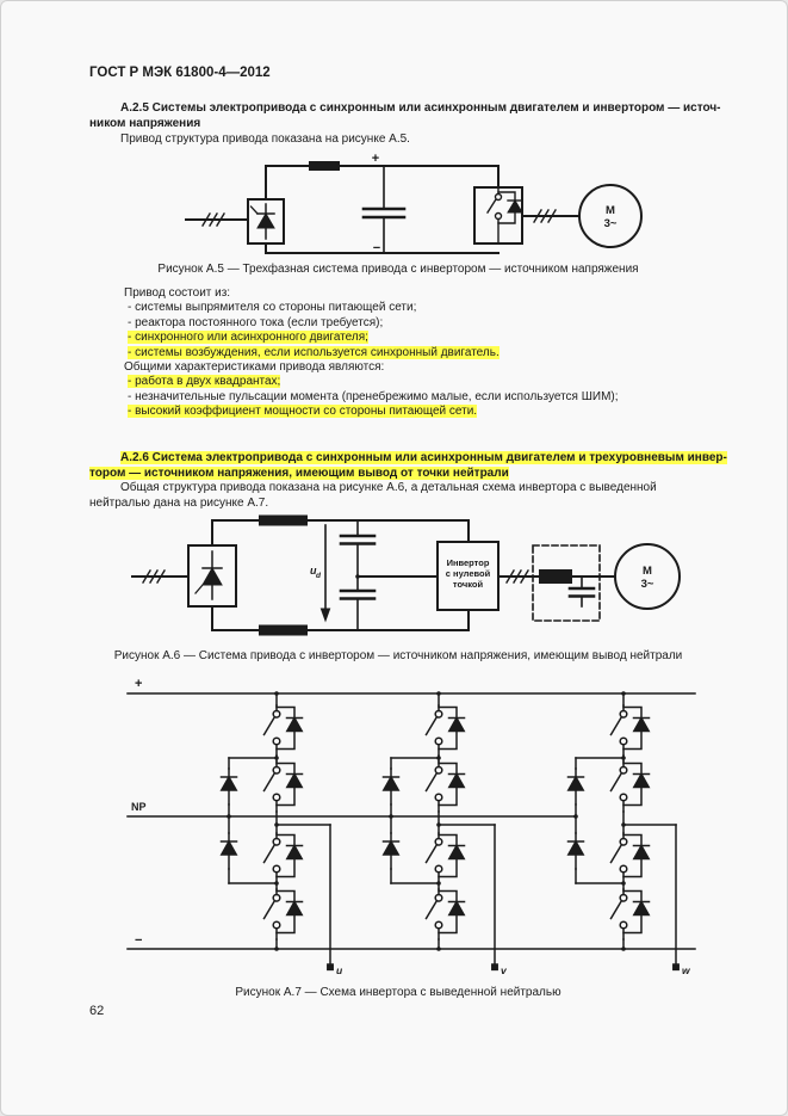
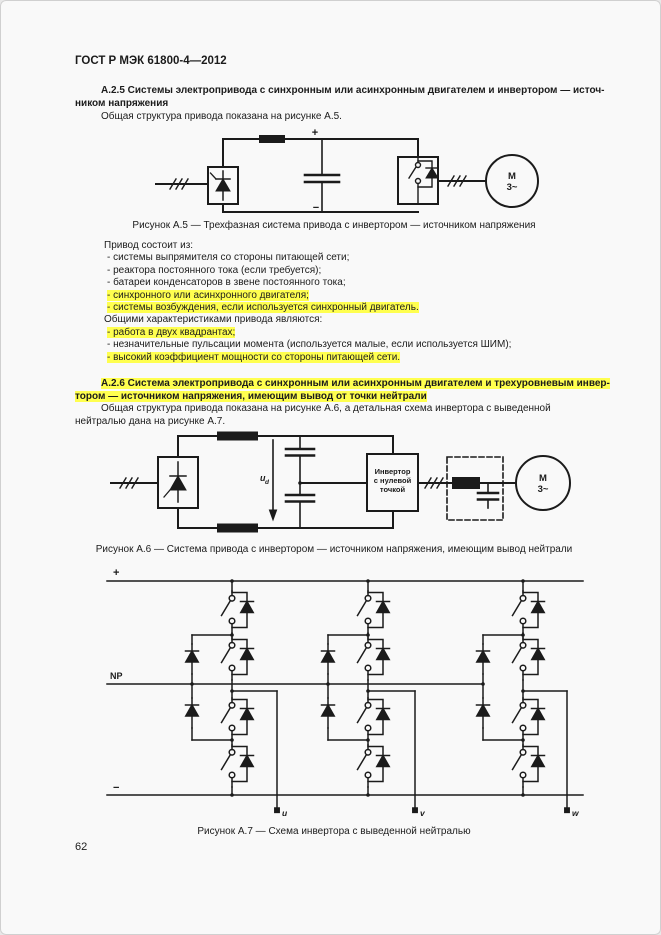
  ГОСТ Р МЭК 61800-4—2012
  А.2.5 Системы электропривода с синхронным или асинхронным двигателем и инвертором — источ-
  ником напряжения
- Привод структура привода показана на рисунке А.5.
+ Общая структура привода показана на рисунке А.5.
  +
  −
  M
  3~
  Рисунок А.5 — Трехфазная система привода с инвертором — источником напряжения
  Привод состоит из:
  - системы выпрямителя со стороны питающей сети;
  - реактора постоянного тока (если требуется);
+ - батареи конденсаторов в звене постоянного тока;
  - синхронного или асинхронного двигателя;
  - системы возбуждения, если используется синхронный двигатель.
  Общими характеристиками привода являются:
  - работа в двух квадрантах;
- - незначительные пульсации момента (пренебрежимо малые, если используется ШИМ);
+ - незначительные пульсации момента (используется малые, если используется ШИМ);
  - высокий коэффициент мощности со стороны питающей сети.
  А.2.6 Система электропривода с синхронным или асинхронным двигателем и трехуровневым инвер-
  тором — источником напряжения, имеющим вывод от точки нейтрали
  Общая структура привода показана на рисунке А.6, а детальная схема инвертора с выведенной нейтралью дана на рисунке А.7.
  u
  Инвертор
  с нулевой
  точкой
  M
  3~
  Рисунок А.6 — Система привода с инвертором — источником напряжения, имеющим вывод нейтрали
  +
  NP
  −
  u
  v
  w
  Рисунок А.7 — Схема инвертора с выведенной нейтралью
  62
